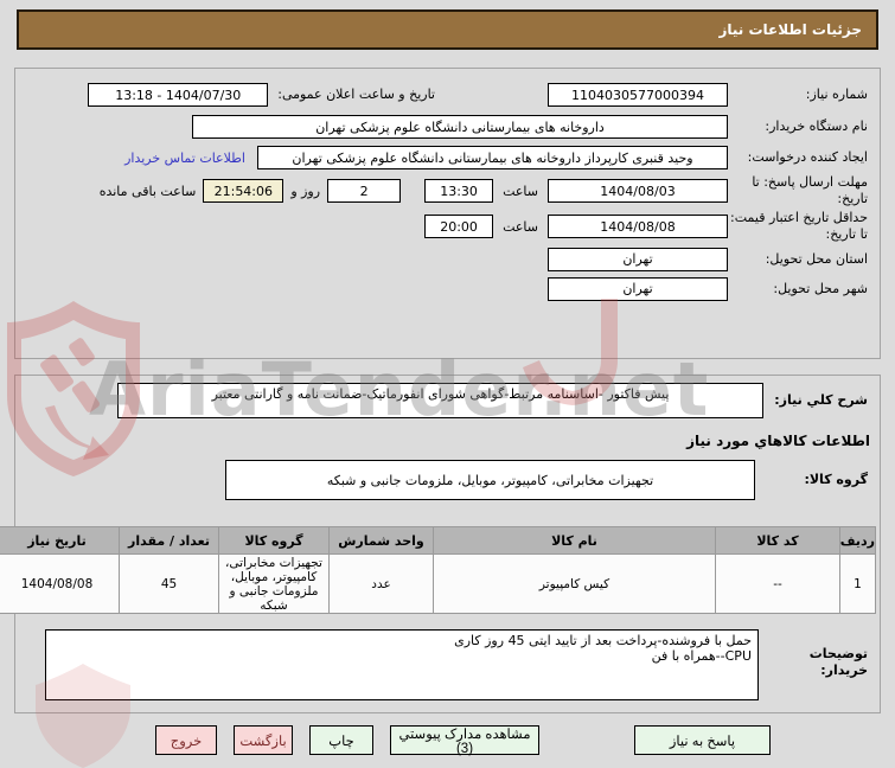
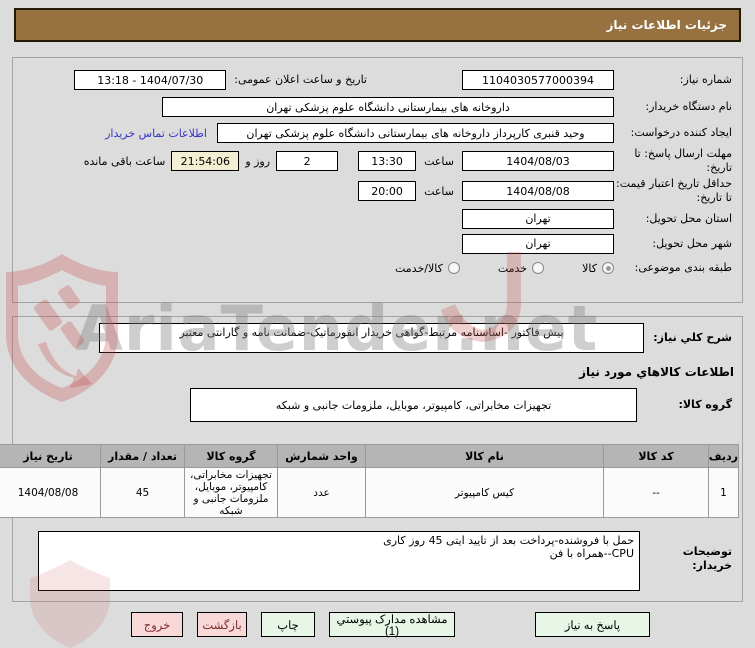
  جزئیات اطلاعات نیاز
  شماره نیاز:
  1104030577000394
  تاریخ و ساعت اعلان عمومی:
  1404/07/30 - 13:18
  نام دستگاه خریدار:
  داروخانه های بیمارستانی دانشگاه علوم پزشکی تهران
  ایجاد کننده درخواست:
  وحید قنبری کارپرداز داروخانه های بیمارستانی دانشگاه علوم پزشکی تهران
  اطلاعات تماس خریدار
  مهلت ارسال پاسخ: تا تاریخ:
  1404/08/03
  ساعت
  13:30
  2
  روز و
  21:54:06
  ساعت باقی مانده
  حداقل تاریخ اعتبار قیمت: تا تاریخ:
  1404/08/08
  ساعت
  20:00
  استان محل تحویل:
  تهران
  شهر محل تحویل:
  تهران
+ طبقه بندی موضوعی:
+ کالا
+ خدمت
+ کالا/خدمت
  شرح کلي نیاز:
- پیش فاکتور -اساسنامه مرتبط-گواهی شورای انفورماتیک-ضمانت نامه و گارانتی معتبر
+ پیش فاکتور -اساسنامه مرتبط-گواهی خریدار انفورماتیک-ضمانت نامه و گارانتی معتبر
  اطلاعات کالاهاي مورد نیاز
  گروه کالا:
  تجهیزات مخابراتی، کامپیوتر، موبایل، ملزومات جانبی و شبکه
  ردیف	کد کالا	نام کالا	واحد شمارش	گروه کالا	تعداد / مقدار	تاریخ نیاز
  1	--	کیس کامپیوتر	عدد	تجهیزات مخابراتی، کامپیوتر، موبایل، ملزومات جانبی و شبکه	45	1404/08/08
  توضیحات خریدار:
  حمل با فروشنده-پرداخت بعد از تایید ایتی 45 روز کاری
  CPU--همراه با فن
  پاسخ به نیاز
- مشاهده مدارک پیوستي (3)
+ مشاهده مدارک پیوستي (1)
  چاپ
  بازگشت
  خروج
  AriaTender.net
